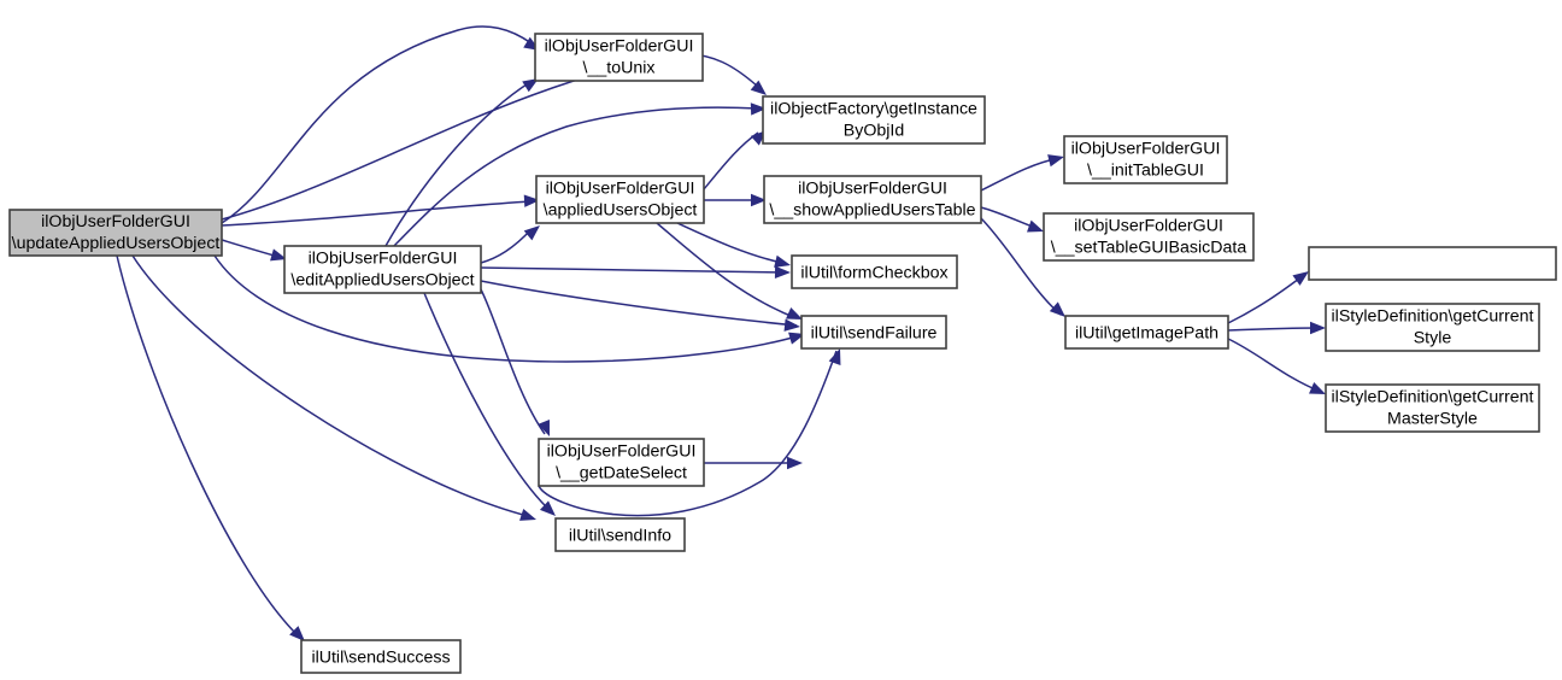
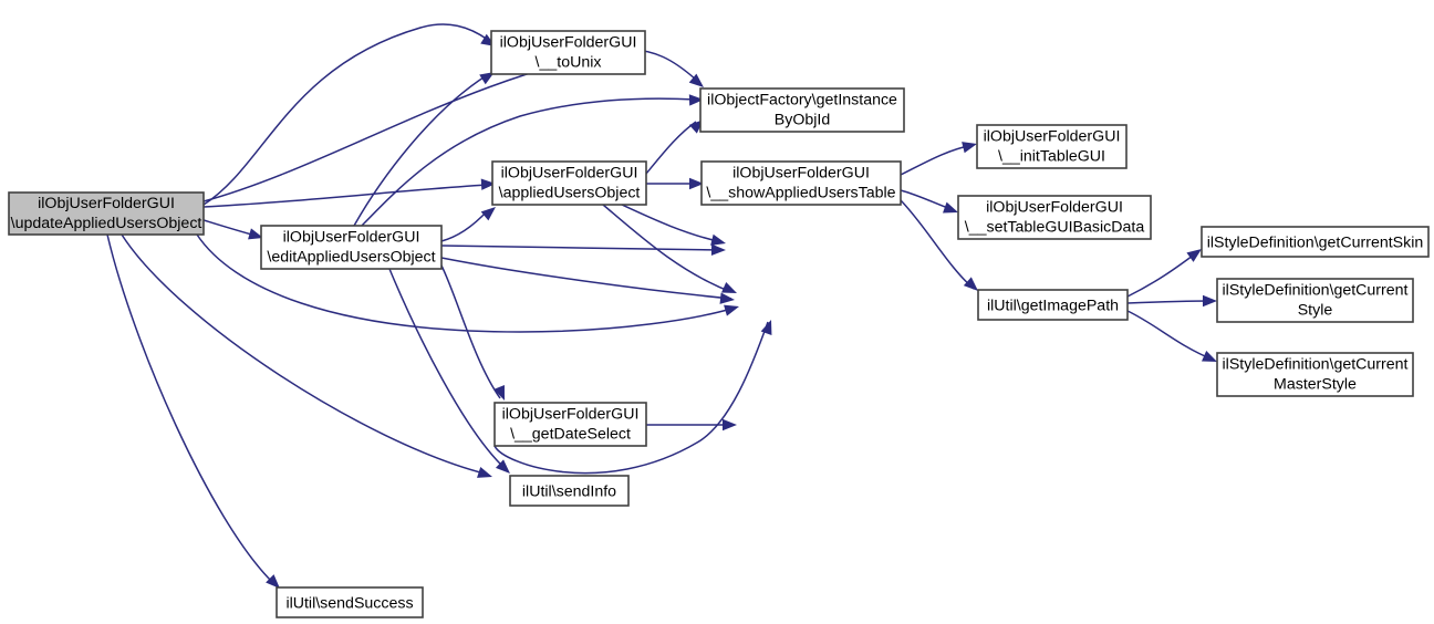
  ilObjUserFolderGUI
  \updateAppliedUsersObject
  ilObjUserFolderGUI
  \editAppliedUsersObject
  ilObjUserFolderGUI
  \__toUnix
  ilObjUserFolderGUI
  \appliedUsersObject
  ilObjectFactory\getInstance
  ByObjId
  ilObjUserFolderGUI
  \__showAppliedUsersTable
- ilUtil\formCheckbox
- ilUtil\sendFailure
  ilObjUserFolderGUI
  \__getDateSelect
  ilUtil\sendInfo
  ilUtil\sendSuccess
  ilObjUserFolderGUI
  \__initTableGUI
  ilObjUserFolderGUI
  \__setTableGUIBasicData
  ilUtil\getImagePath
+ ilStyleDefinition\getCurrentSkin
  ilStyleDefinition\getCurrent
  Style
  ilStyleDefinition\getCurrent
  MasterStyle
